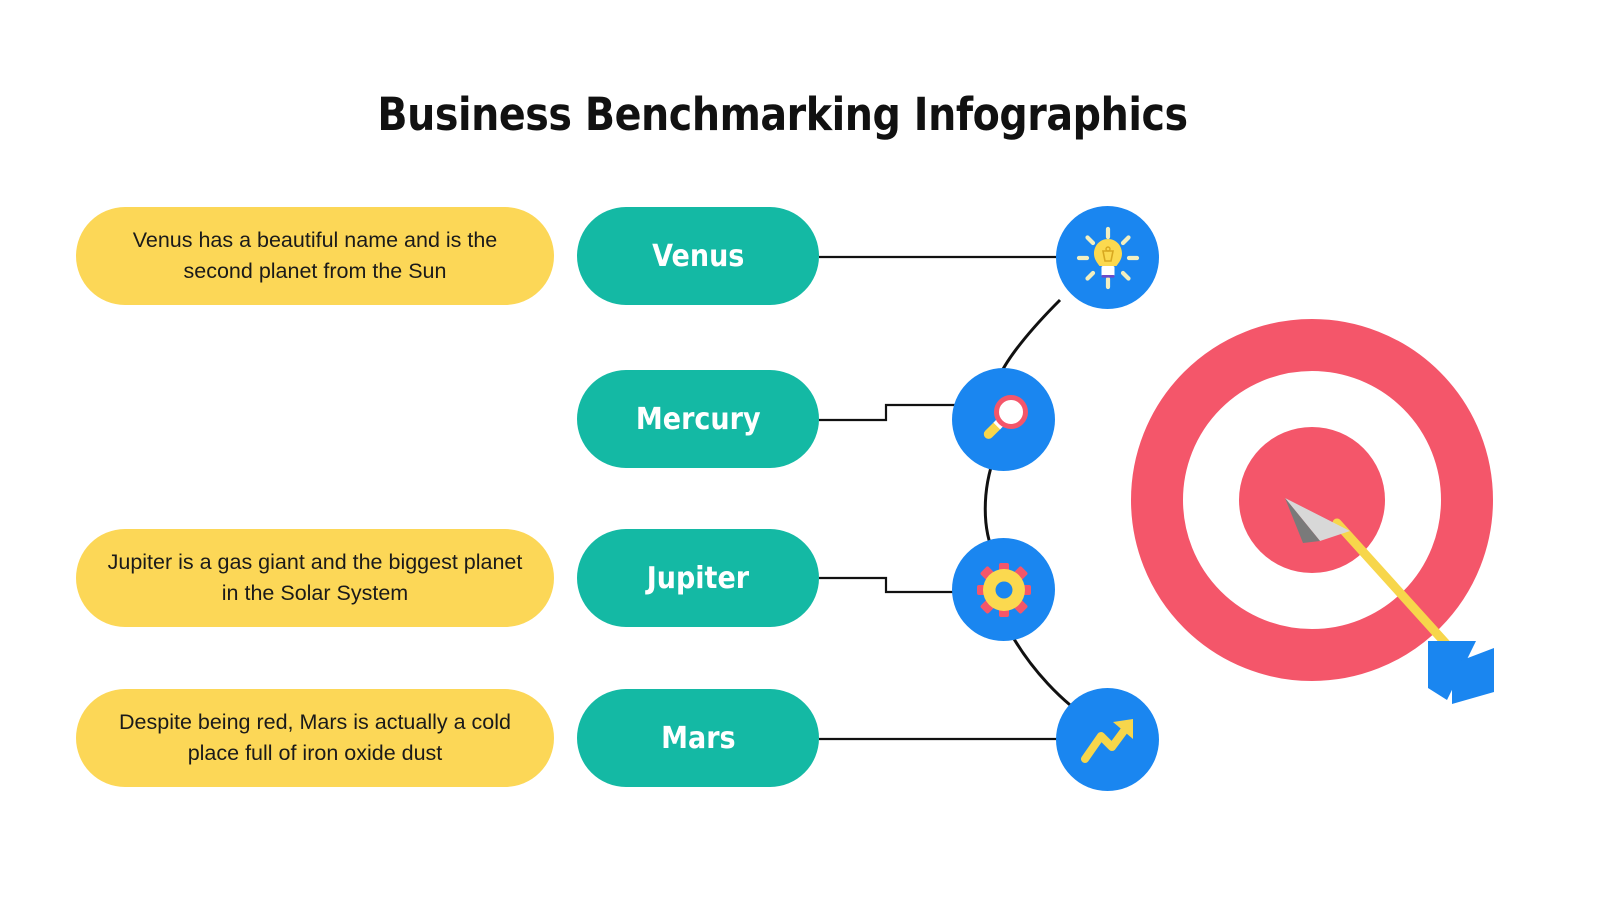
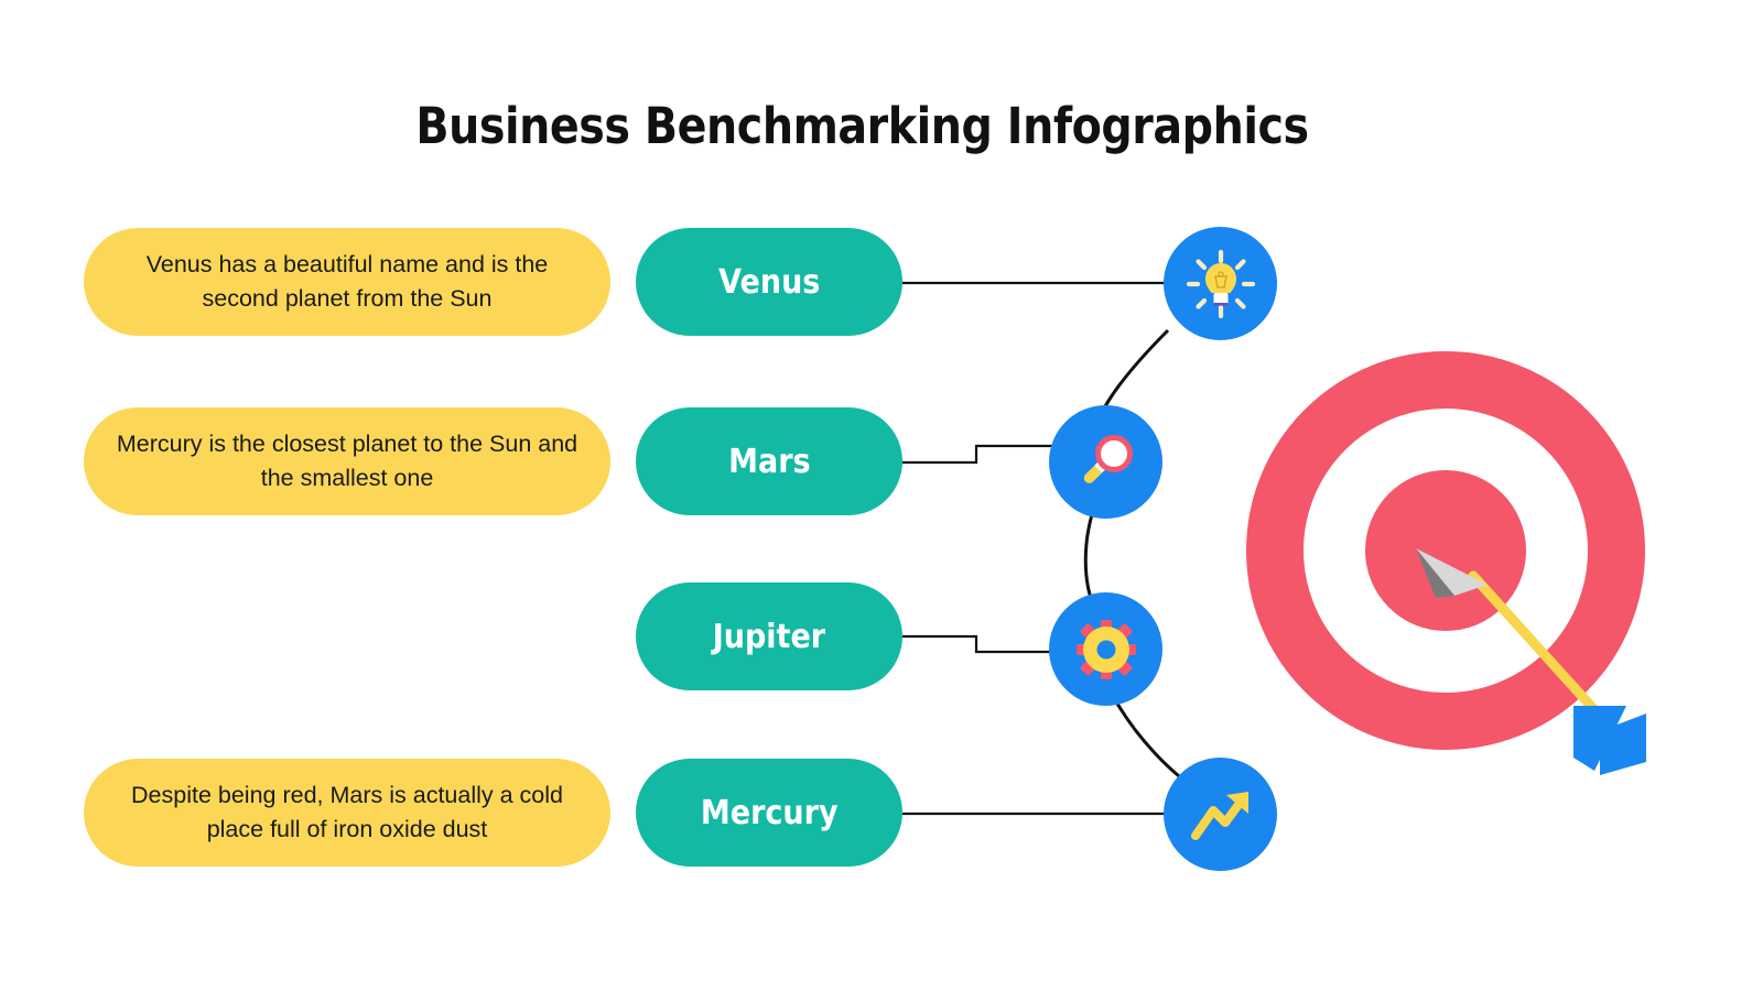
  Business Benchmarking Infographics
  Venus has a beautiful name and is the second planet from the Sun
  Venus
+ Mercury is the closest planet to the Sun and the smallest one
- Mercury
+ Mars
- Jupiter is a gas giant and the biggest planet in the Solar System
  Jupiter
  Despite being red, Mars is actually a cold place full of iron oxide dust
- Mars
+ Mercury
